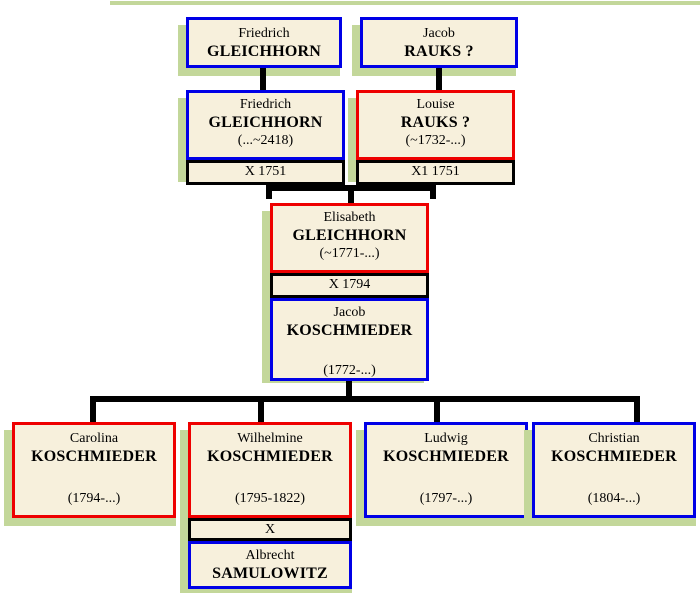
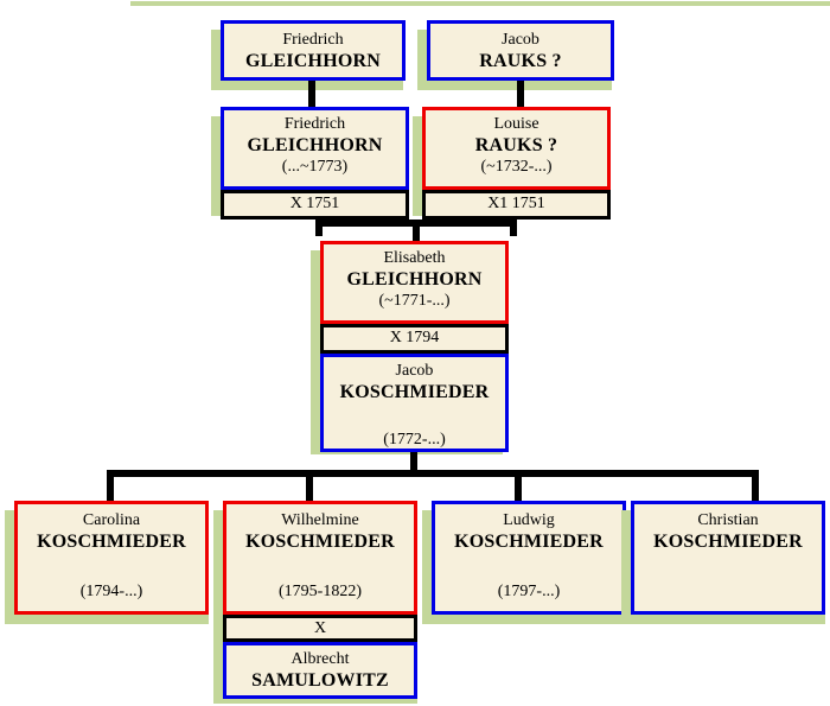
  Friedrich
  GLEICHHORN
  Jacob
  RAUKS ?
  Friedrich
  GLEICHHORN
- (...~2418)
+ (...~1773)
  X 1751
  Louise
  RAUKS ?
  (~1732-...)
  X1 1751
  Elisabeth
  GLEICHHORN
  (~1771-...)
  X 1794
  Jacob
  KOSCHMIEDER
  (1772-...)
  Carolina
  KOSCHMIEDER
  (1794-...)
  Wilhelmine
  KOSCHMIEDER
  (1795-1822)
  X
  Albrecht
  SAMULOWITZ
  Ludwig
  KOSCHMIEDER
  (1797-...)
  Christian
  KOSCHMIEDER
- (1804-...)
